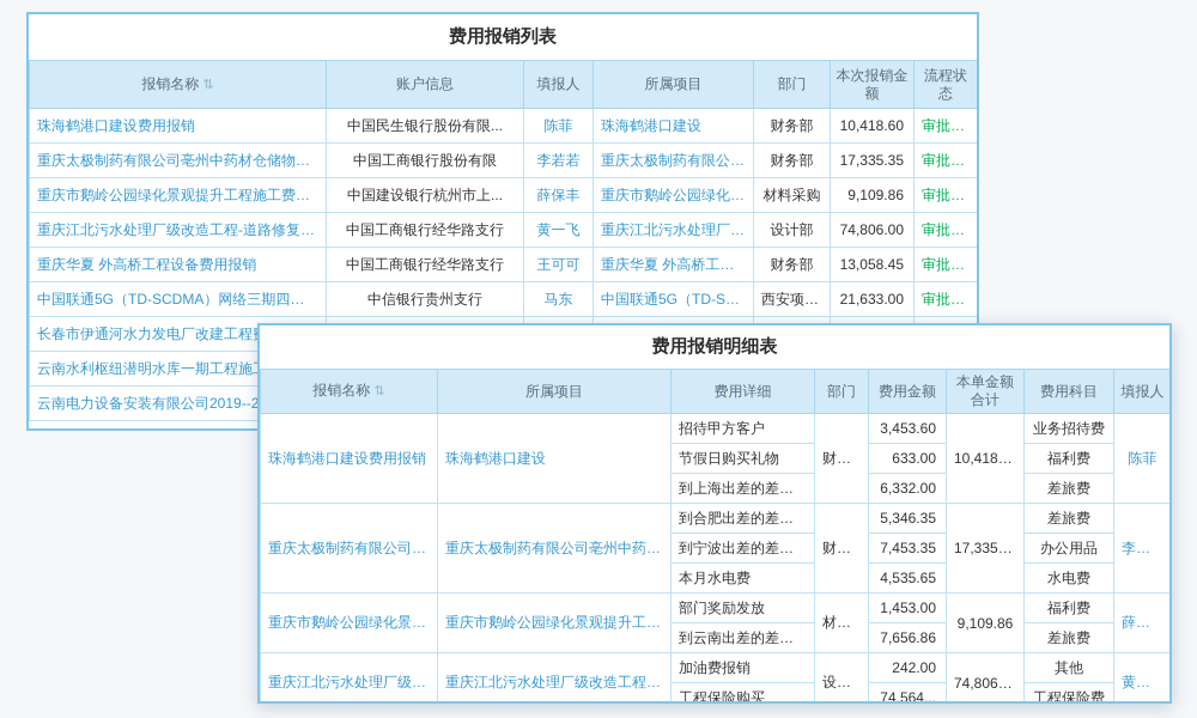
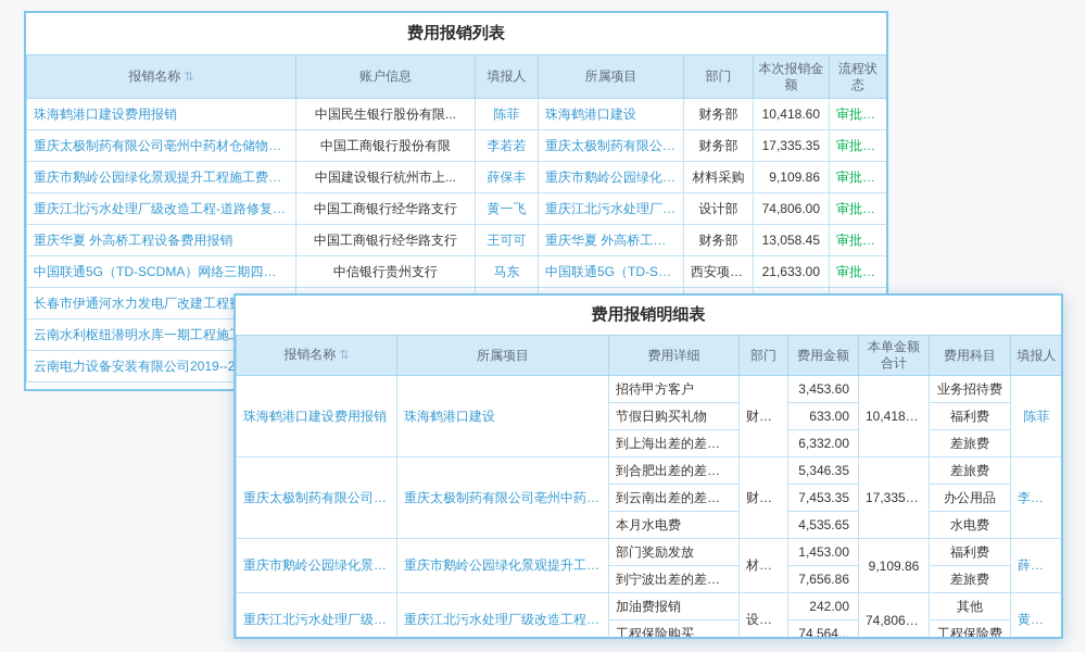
  费用报销列表
  报销名称 ⇅	账户信息	填报人	所属项目	部门	本次报销金额	流程状态
  珠海鹤港口建设费用报销	中国民生银行股份有限...	陈菲	珠海鹤港口建设	财务部	10,418.60	审批通过
  重庆太极制药有限公司亳州中药材仓储物流基	中国工商银行股份有限	李若若	重庆太极制药有限公司亳	财务部	17,335.35	审批通过
  重庆市鹅岭公园绿化景观提升工程施工费用报	中国建设银行杭州市上...	薛保丰	重庆市鹅岭公园绿化景观	材料采购	9,109.86	审批通过
  重庆江北污水处理厂级改造工程-道路修复工程	中国工商银行经华路支行	黄一飞	重庆江北污水处理厂级改	设计部	74,806.00	审批通过
  重庆华夏 外高桥工程设备费用报销	中国工商银行经华路支行	王可可	重庆华夏 外高桥工程设	财务部	13,058.45	审批通过
  中国联通5G（TD-SCDMA）网络三期四川工程	中信银行贵州支行	马东	中国联通5G（TD-SCDM	西安项目部	21,633.00	审批通过
  长春市伊通河水力发电厂改建工程
  云南水利枢纽潜明水库一期工程施
  云南电力设备安装有限公司2019--2
  费用报销明细表
  报销名称 ⇅	所属项目	费用详细	部门	费用金额	本单金额合计	费用科目	填报人
  珠海鹤港口建设费用报销	珠海鹤港口建设	招待甲方客户	财务部	3,453.60	10,418.60	业务招待费	陈菲
  节假日购买礼物	633.00	福利费
  到上海出差的差旅费	6,332.00	差旅费
  重庆太极制药有限公司亳州	重庆太极制药有限公司亳州中药材仓	到合肥出差的差旅费	财务部	5,346.35	17,335.35	差旅费	李若若
- 到宁波出差的差旅费	7,453.35	办公用品
+ 到云南出差的差旅费	7,453.35	办公用品
  本月水电费	4,535.65	水电费
  重庆市鹅岭公园绿化景观提	重庆市鹅岭公园绿化景观提升工程施	部门奖励发放	材料...	1,453.00	9,109.86	福利费	薛保丰
- 到云南出差的差旅费	7,656.86	差旅费
+ 到宁波出差的差旅费	7,656.86	差旅费
  重庆江北污水处理厂级改造	重庆江北污水处理厂级改造工程-道	加油费报销	设计部	242.00	74,806.00	其他	黄一飞
  工程保险购买	74,564...	工程保险费
